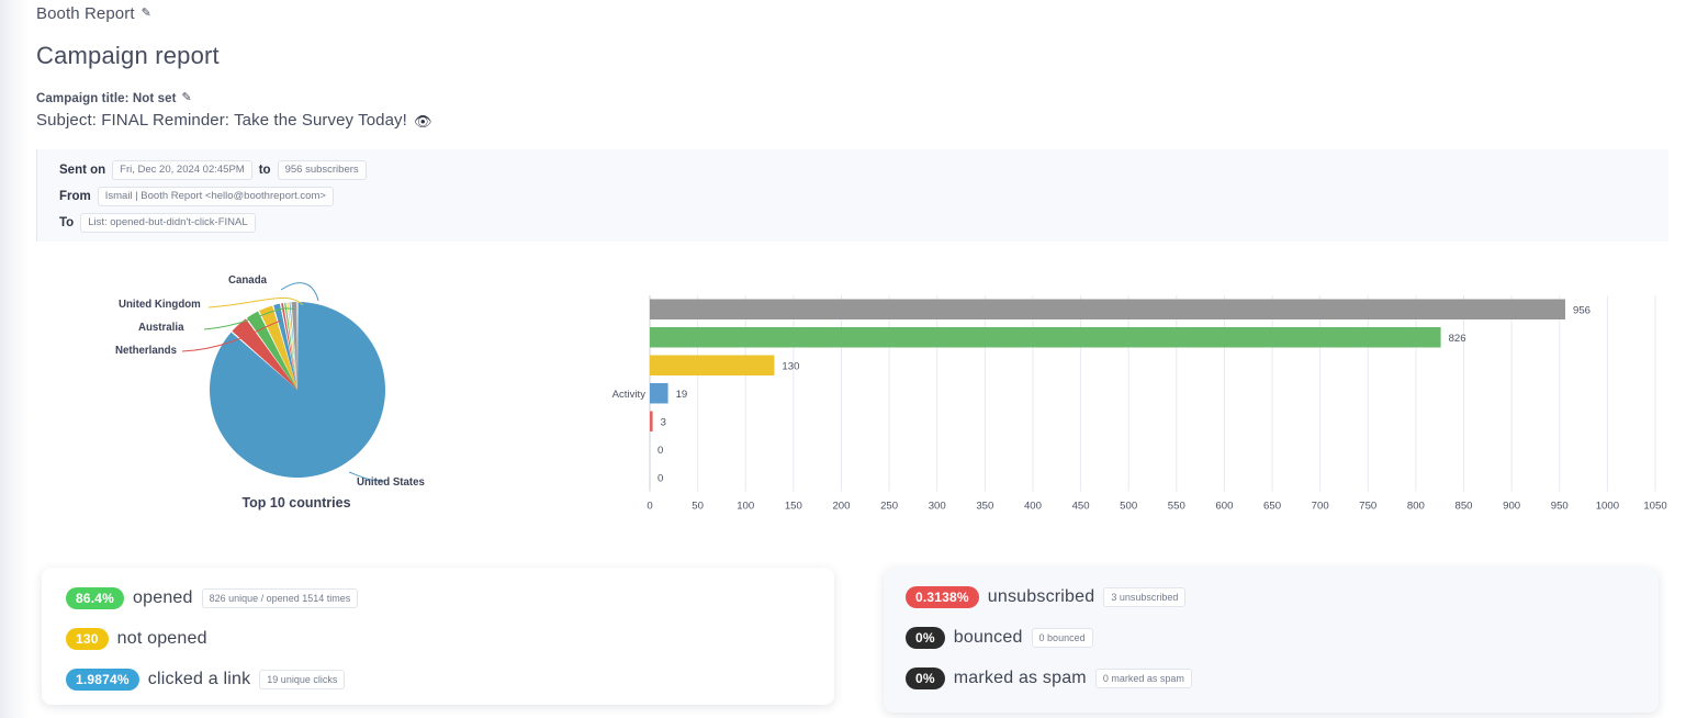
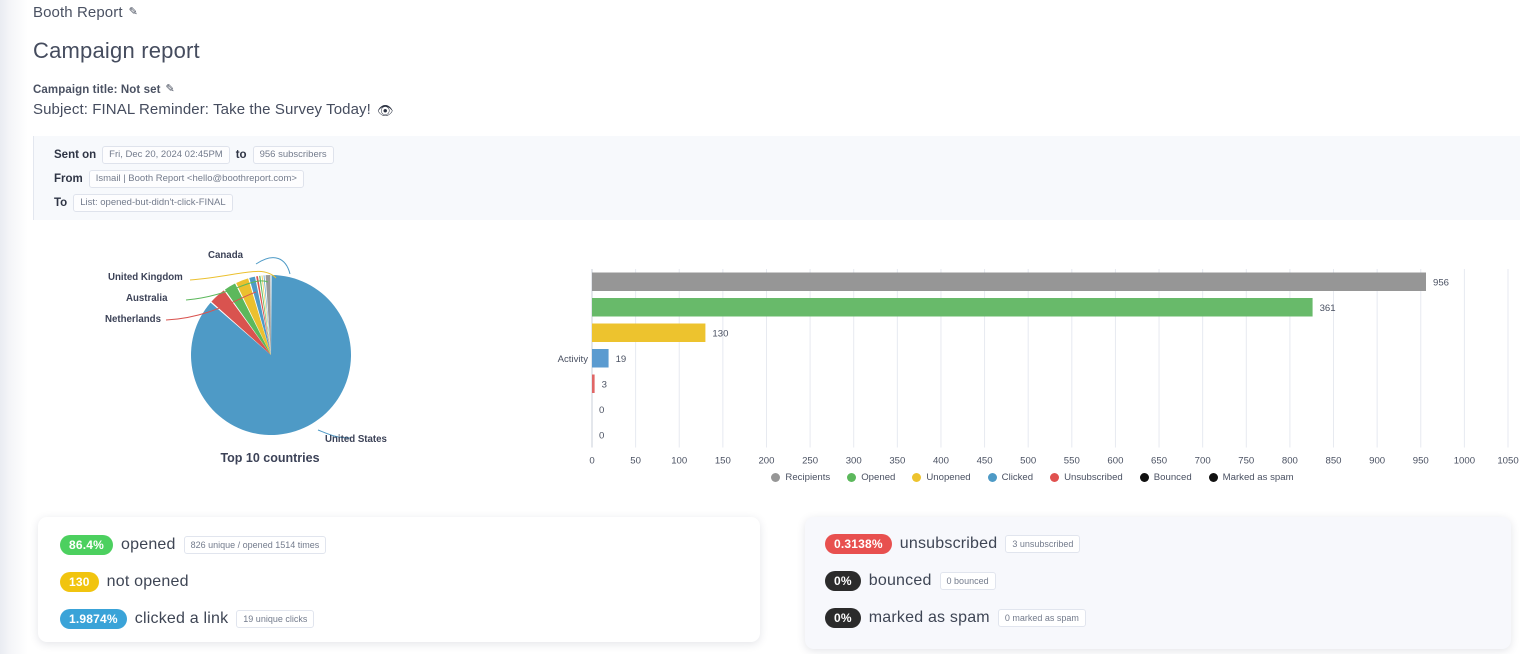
  Booth Report
  ✎
  Campaign report
  Campaign title: Not set
  ✎
  Subject: FINAL Reminder: Take the Survey Today!
  👁
  Sent on
  Fri, Dec 20, 2024 02:45PM
  to
  956 subscribers
  From
  Ismail | Booth Report <hello@boothreport.com>
  To
  List: opened-but-didn't-click-FINAL
  Canada
  United Kingdom
  Australia
  Netherlands
  United States
  Top 10 countries
  956
- 826
+ 361
  130
  19
  3
  0
  0
  0
  50
  100
  150
  200
  250
  300
  350
  400
  450
  500
  550
  600
  650
  700
  750
  800
  850
  900
  950
  1000
  1050
  Activity
+ Recipients
+ Opened
+ Unopened
+ Clicked
+ Unsubscribed
+ Bounced
+ Marked as spam
  86.4%
  opened
  826 unique / opened 1514 times
  130
  not opened
  1.9874%
  clicked a link
  19 unique clicks
  0.3138%
  unsubscribed
  3 unsubscribed
  0%
  bounced
  0 bounced
  0%
  marked as spam
  0 marked as spam
